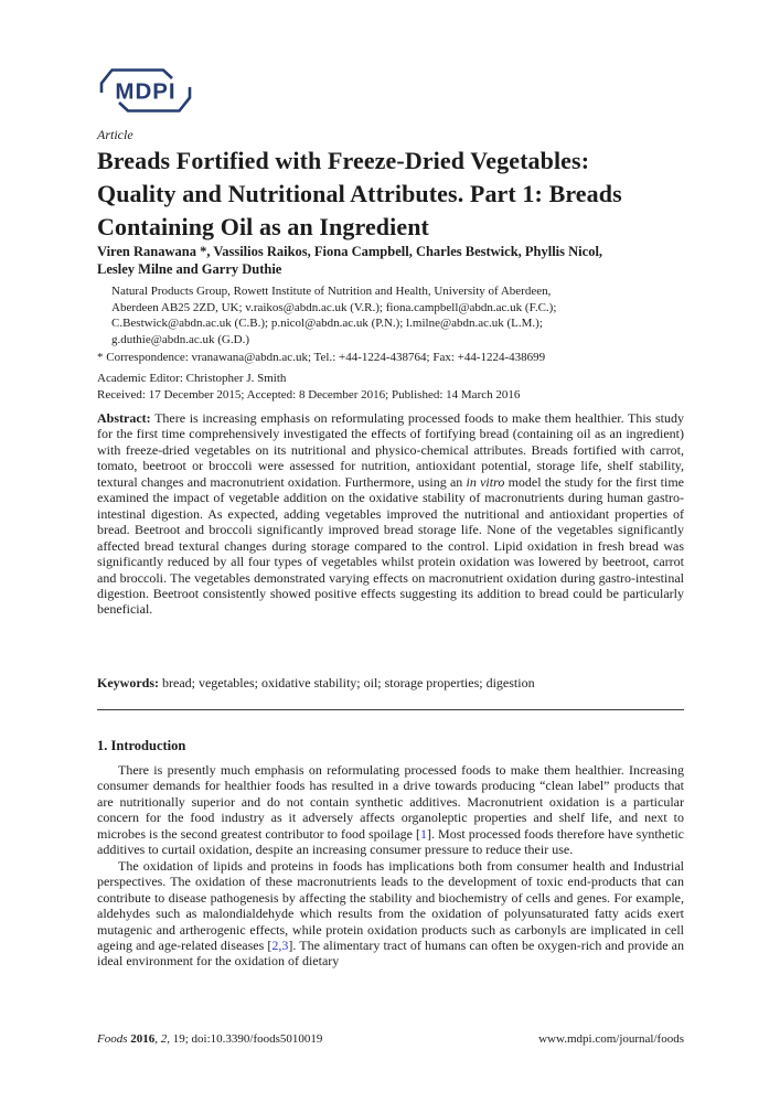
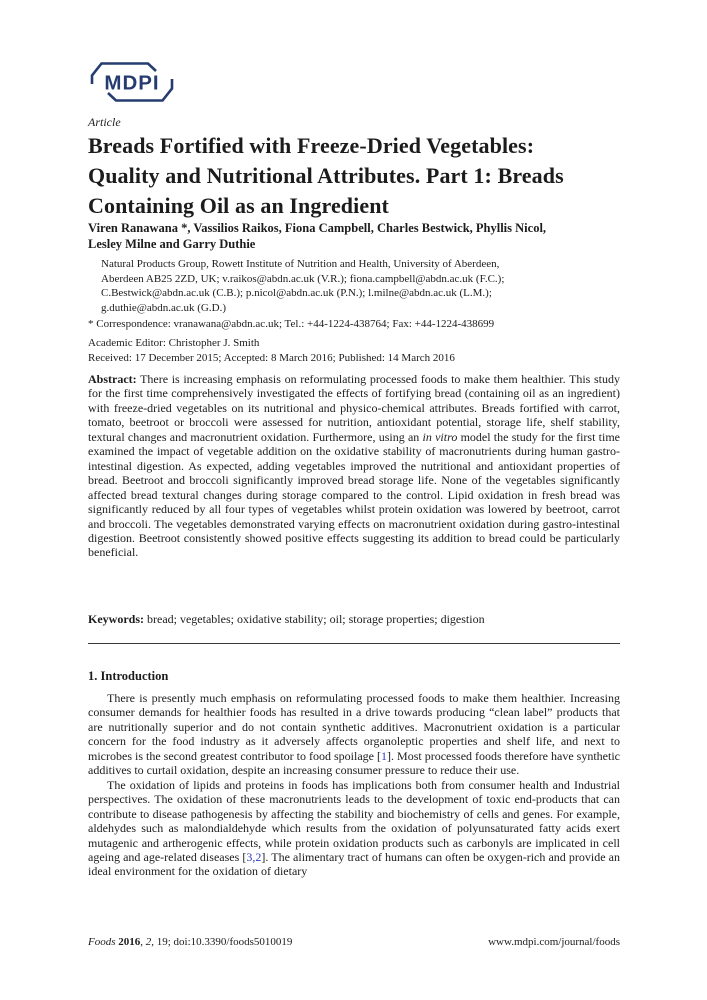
  MDPI
  Article
  Breads Fortified with Freeze-Dried Vegetables:
  Quality and Nutritional Attributes. Part 1: Breads
  Containing Oil as an Ingredient
  Viren Ranawana *, Vassilios Raikos, Fiona Campbell, Charles Bestwick, Phyllis Nicol,
  Lesley Milne and Garry Duthie
  Natural Products Group, Rowett Institute of Nutrition and Health, University of Aberdeen,
  Aberdeen AB25 2ZD, UK; v.raikos@abdn.ac.uk (V.R.); fiona.campbell@abdn.ac.uk (F.C.);
  C.Bestwick@abdn.ac.uk (C.B.); p.nicol@abdn.ac.uk (P.N.); l.milne@abdn.ac.uk (L.M.);
  g.duthie@abdn.ac.uk (G.D.)
  * Correspondence: vranawana@abdn.ac.uk; Tel.: +44-1224-438764; Fax: +44-1224-438699
  Academic Editor: Christopher J. Smith
- Received: 17 December 2015; Accepted: 8 December 2016; Published: 14 March 2016
+ Received: 17 December 2015; Accepted: 8 March 2016; Published: 14 March 2016
  Abstract: There is increasing emphasis on reformulating processed foods to make them healthier. This study for the first time comprehensively investigated the effects of fortifying bread (containing oil as an ingredient) with freeze-dried vegetables on its nutritional and physico-chemical attributes. Breads fortified with carrot, tomato, beetroot or broccoli were assessed for nutrition, antioxidant potential, storage life, shelf stability, textural changes and macronutrient oxidation. Furthermore, using an in vitro model the study for the first time examined the impact of vegetable addition on the oxidative stability of macronutrients during human gastro-intestinal digestion. As expected, adding vegetables improved the nutritional and antioxidant properties of bread. Beetroot and broccoli significantly improved bread storage life. None of the vegetables significantly affected bread textural changes during storage compared to the control. Lipid oxidation in fresh bread was significantly reduced by all four types of vegetables whilst protein oxidation was lowered by beetroot, carrot and broccoli. The vegetables demonstrated varying effects on macronutrient oxidation during gastro-intestinal digestion. Beetroot consistently showed positive effects suggesting its addition to bread could be particularly beneficial.
  Keywords: bread; vegetables; oxidative stability; oil; storage properties; digestion
  1. Introduction
  There is presently much emphasis on reformulating processed foods to make them healthier. Increasing consumer demands for healthier foods has resulted in a drive towards producing “clean label” products that are nutritionally superior and do not contain synthetic additives. Macronutrient oxidation is a particular concern for the food industry as it adversely affects organoleptic properties and shelf life, and next to microbes is the second greatest contributor to food spoilage [1]. Most processed foods therefore have synthetic additives to curtail oxidation, despite an increasing consumer pressure to reduce their use.
- The oxidation of lipids and proteins in foods has implications both from consumer health and Industrial perspectives. The oxidation of these macronutrients leads to the development of toxic end-products that can contribute to disease pathogenesis by affecting the stability and biochemistry of cells and genes. For example, aldehydes such as malondialdehyde which results from the oxidation of polyunsaturated fatty acids exert mutagenic and artherogenic effects, while protein oxidation products such as carbonyls are implicated in cell ageing and age-related diseases [2,3]. The alimentary tract of humans can often be oxygen-rich and provide an ideal environment for the oxidation of dietary
+ The oxidation of lipids and proteins in foods has implications both from consumer health and Industrial perspectives. The oxidation of these macronutrients leads to the development of toxic end-products that can contribute to disease pathogenesis by affecting the stability and biochemistry of cells and genes. For example, aldehydes such as malondialdehyde which results from the oxidation of polyunsaturated fatty acids exert mutagenic and artherogenic effects, while protein oxidation products such as carbonyls are implicated in cell ageing and age-related diseases [3,2]. The alimentary tract of humans can often be oxygen-rich and provide an ideal environment for the oxidation of dietary
  Foods 2016, 2, 19; doi:10.3390/foods5010019
  www.mdpi.com/journal/foods
